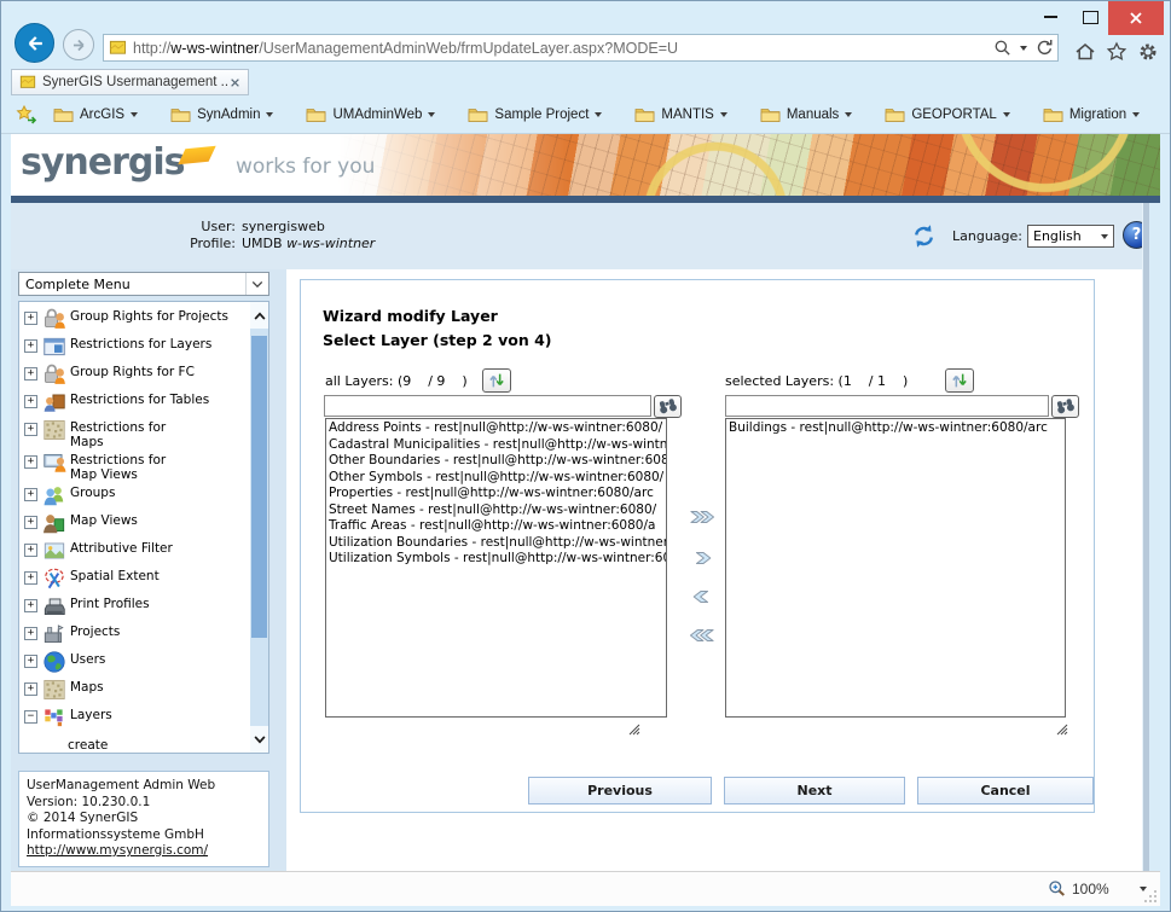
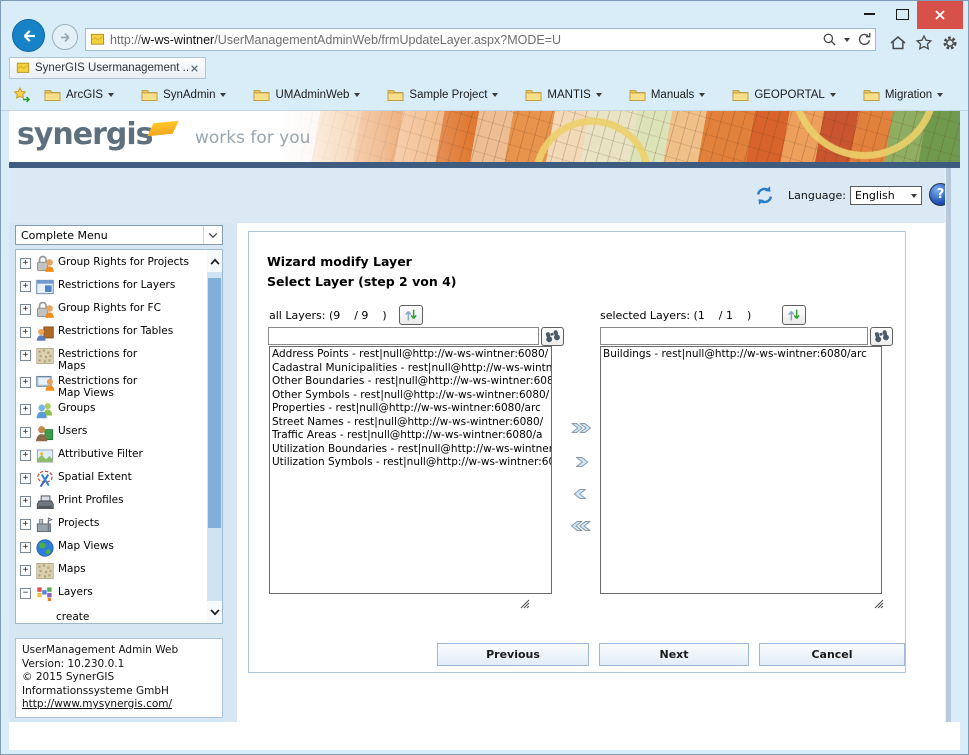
  http://w-ws-wintner/UserManagementAdminWeb/frmUpdateLayer.aspx?MODE=U
  SynerGIS Usermanagement ..
  ArcGIS
  SynAdmin
  UMAdminWeb
  Sample Project
  MANTIS
  Manuals
  GEOPORTAL
  Migration
  synergis
  works for you
- User: synergisweb
- Profile: UMDB w-ws-wintner
  Language:
  English
  ?
  Complete Menu
  +
  Group Rights for Projects
  +
  Restrictions for Layers
  +
  Group Rights for FC
  +
  Restrictions for Tables
  +
  Restrictions for Maps
  +
  Restrictions for Map Views
  +
  Groups
  +
- Map Views
+ Users
  +
  Attributive Filter
  +
  Spatial Extent
  +
  Print Profiles
  +
  Projects
  +
- Users
+ Map Views
  +
  Maps
  −
  Layers
  create
  UserManagement Admin Web
  Version: 10.230.0.1
- © 2014 SynerGIS
+ © 2015 SynerGIS
  Informationssysteme GmbH
  http://www.mysynergis.com/
  Wizard modify Layer
  Select Layer (step 2 von 4)
  all Layers: (9 / 9 )
  Address Points - rest|null@http://w-ws-wintner:6080/
  Cadastral Municipalities - rest|null@http://w-ws-wintn
  Other Boundaries - rest|null@http://w-ws-wintner:608
  Other Symbols - rest|null@http://w-ws-wintner:6080/
  Properties - rest|null@http://w-ws-wintner:6080/arc
  Street Names - rest|null@http://w-ws-wintner:6080/
  Traffic Areas - rest|null@http://w-ws-wintner:6080/a
  Utilization Boundaries - rest|null@http://w-ws-wintner
  Utilization Symbols - rest|null@http://w-ws-wintner:6
  selected Layers: (1 / 1 )
  Buildings - rest|null@http://w-ws-wintner:6080/arc
  Previous
  Next
  Cancel
- 100%
